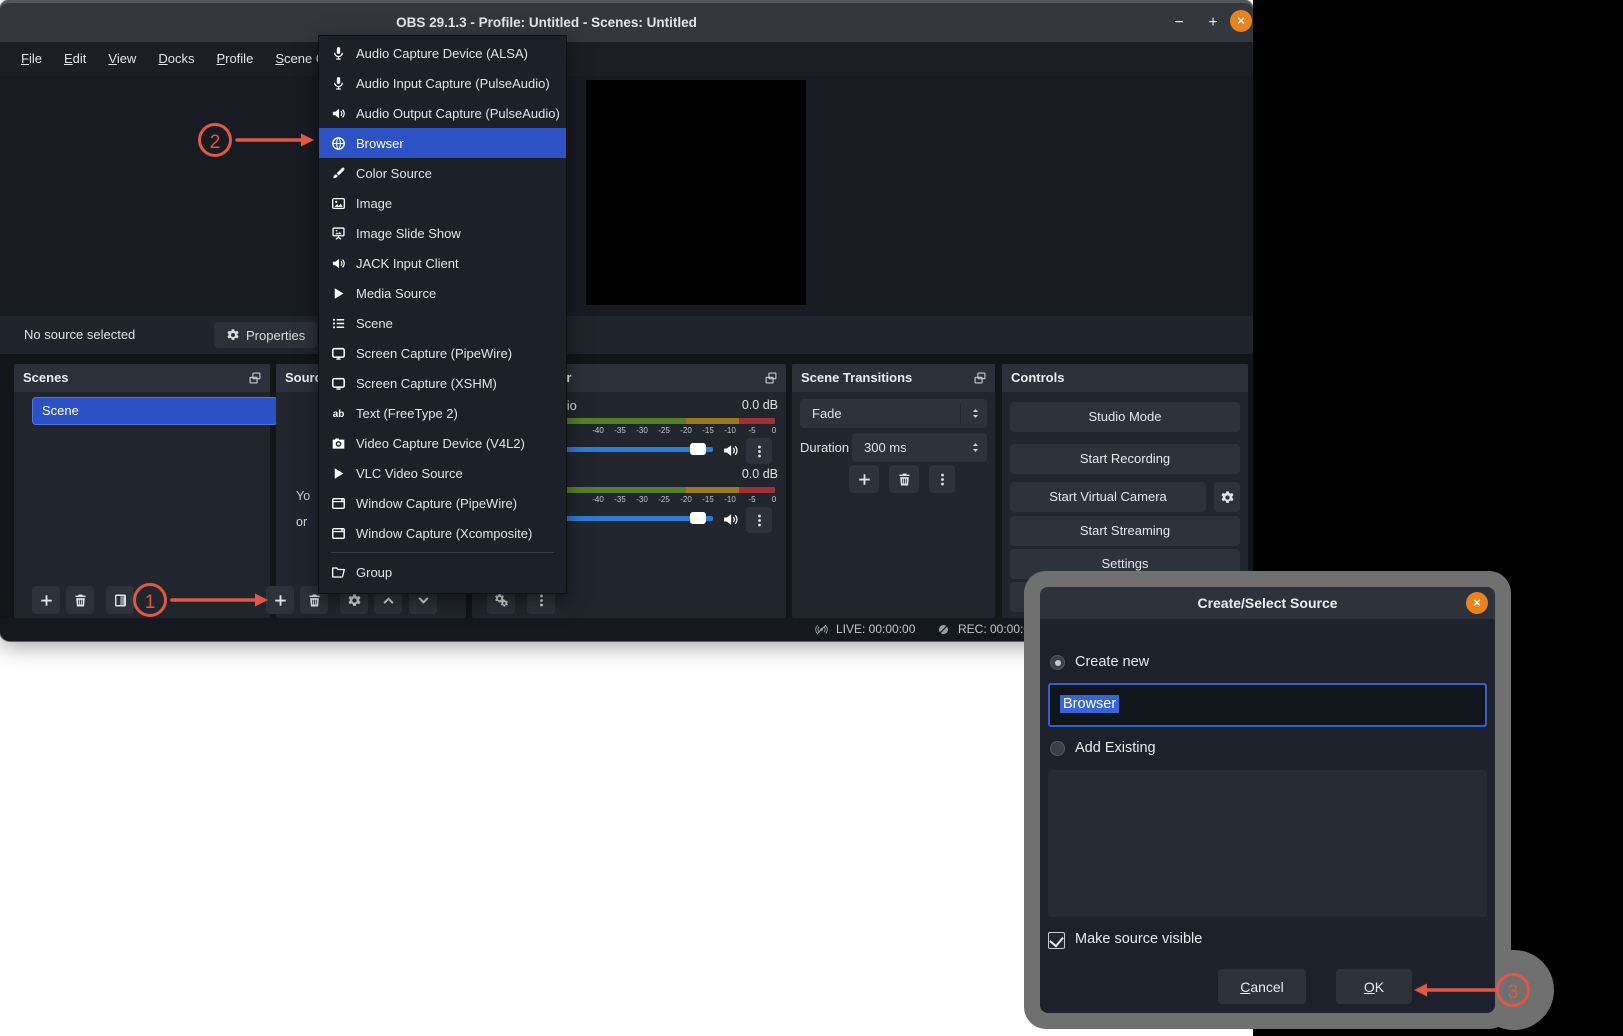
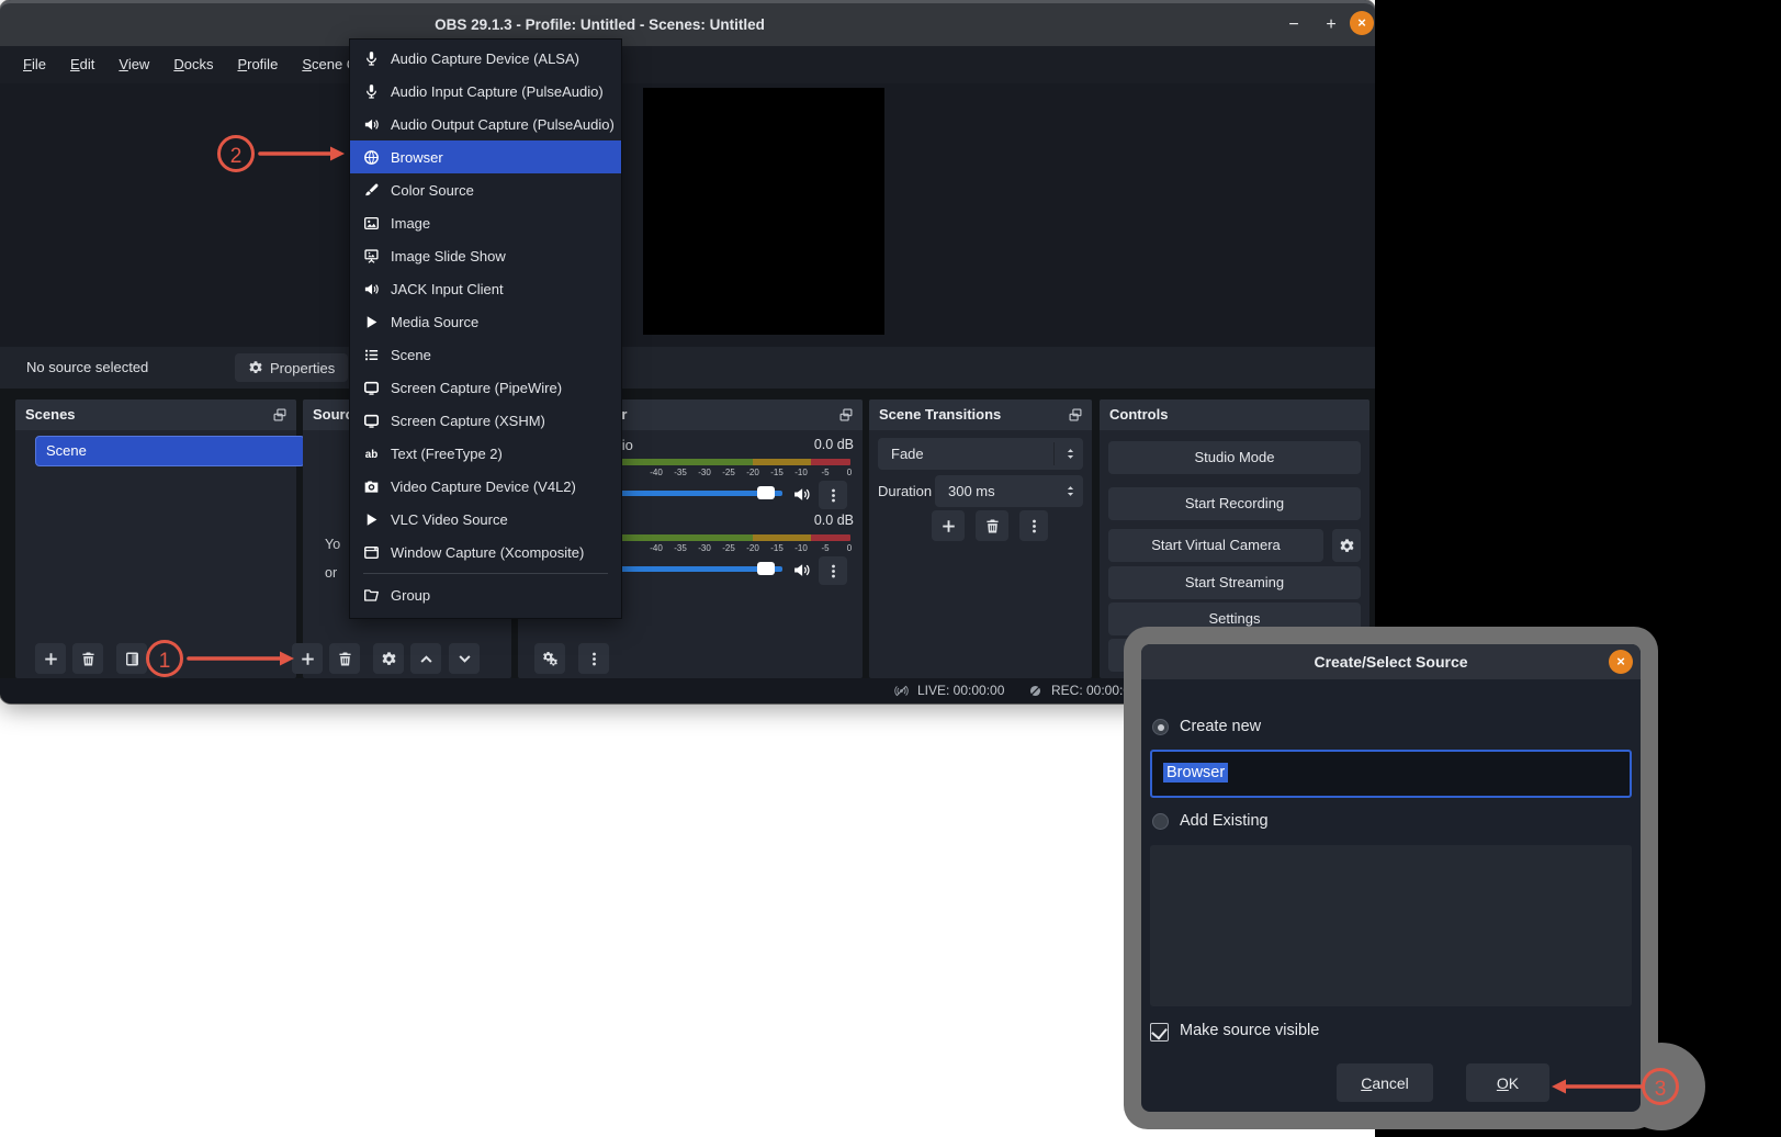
  OBS 29.1.3 - Profile: Untitled - Scenes: Untitled
  −
  +
  ×
  File Edit View Docks Profile Scene
  No source selected
  Properties
  Scenes
  Scene
  Yo
  or
  0.0 dB
  -40
  -35
  -30
  -25
  -20
  -15
  -10
  -5
  0
  0.0 dB
  -40
  -35
  -30
  -25
  -20
  -15
  -10
  -5
  0
  Scene Transitions
  Fade
  Duration
  300 ms
  Controls
  Studio Mode
  Start Recording
  Start Virtual Camera
  Start Streaming
  Settings
  LIVE: 00:00:00
  REC: 00:00:
  Audio Capture Device (ALSA)
  Audio Input Capture (PulseAudio)
  Audio Output Capture (PulseAudio)
  Browser
  Color Source
  Image
  Image Slide Show
  JACK Input Client
  Media Source
  Scene
  Screen Capture (PipeWire)
  Screen Capture (XSHM)
  ab
  Text (FreeType 2)
  Video Capture Device (V4L2)
  VLC Video Source
- Window Capture (PipeWire)
  Window Capture (Xcomposite)
  Group
  Create/Select Source
  ×
  Create new
  Browser
  Add Existing
  Make source visible
  Cancel
  OK
  1
  2
  3
